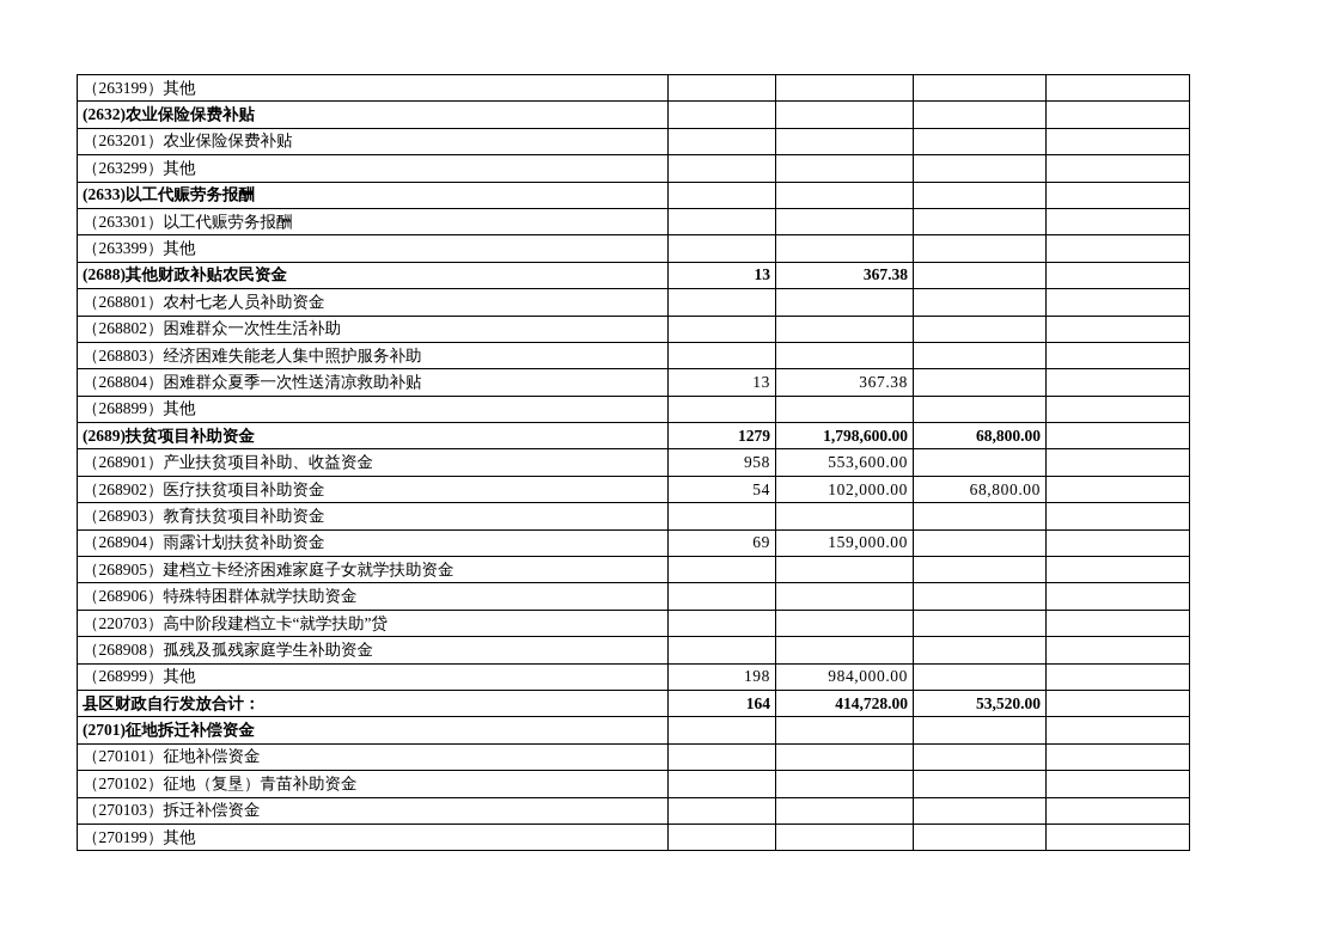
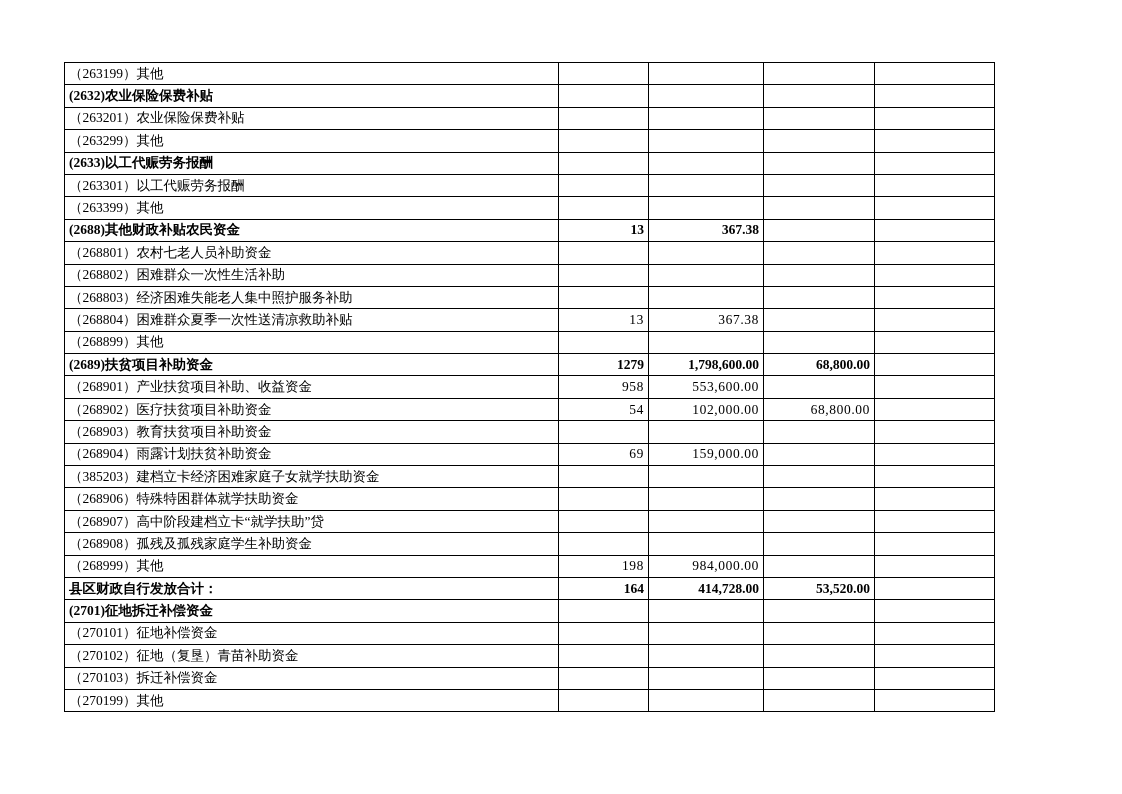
  （263199）其他
  (2632)农业保险保费补贴
  （263201）农业保险保费补贴
  （263299）其他
  (2633)以工代赈劳务报酬
  （263301）以工代赈劳务报酬
  （263399）其他
  (2688)其他财政补贴农民资金	13	367.38
  （268801）农村七老人员补助资金
  （268802）困难群众一次性生活补助
  （268803）经济困难失能老人集中照护服务补助
  （268804）困难群众夏季一次性送清凉救助补贴	13	367.38
  （268899）其他
  (2689)扶贫项目补助资金	1279	1,798,600.00	68,800.00
  （268901）产业扶贫项目补助、收益资金	958	553,600.00
  （268902）医疗扶贫项目补助资金	54	102,000.00	68,800.00
  （268903）教育扶贫项目补助资金
  （268904）雨露计划扶贫补助资金	69	159,000.00
- （268905）建档立卡经济困难家庭子女就学扶助资金
+ （385203）建档立卡经济困难家庭子女就学扶助资金
  （268906）特殊特困群体就学扶助资金
- （220703）高中阶段建档立卡“就学扶助”贷
+ （268907）高中阶段建档立卡“就学扶助”贷
  （268908）孤残及孤残家庭学生补助资金
  （268999）其他	198	984,000.00
  县区财政自行发放合计：	164	414,728.00	53,520.00
  (2701)征地拆迁补偿资金
  （270101）征地补偿资金
  （270102）征地（复垦）青苗补助资金
  （270103）拆迁补偿资金
  （270199）其他
